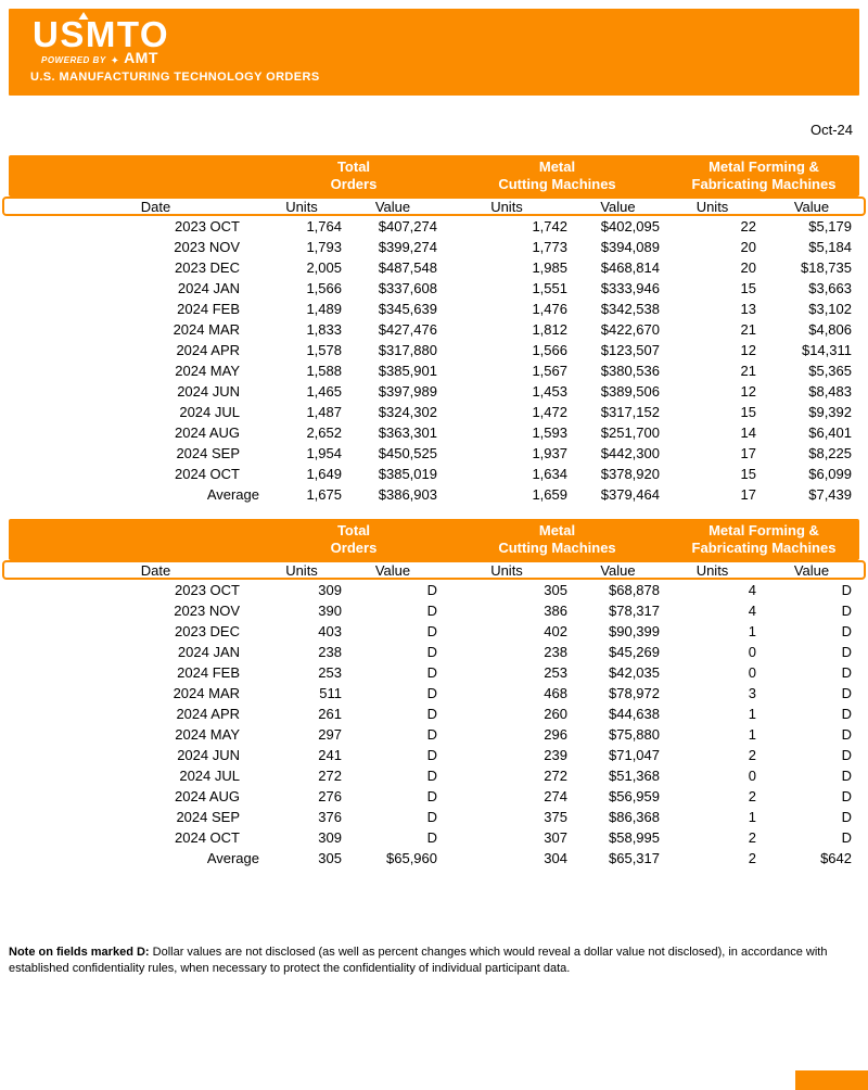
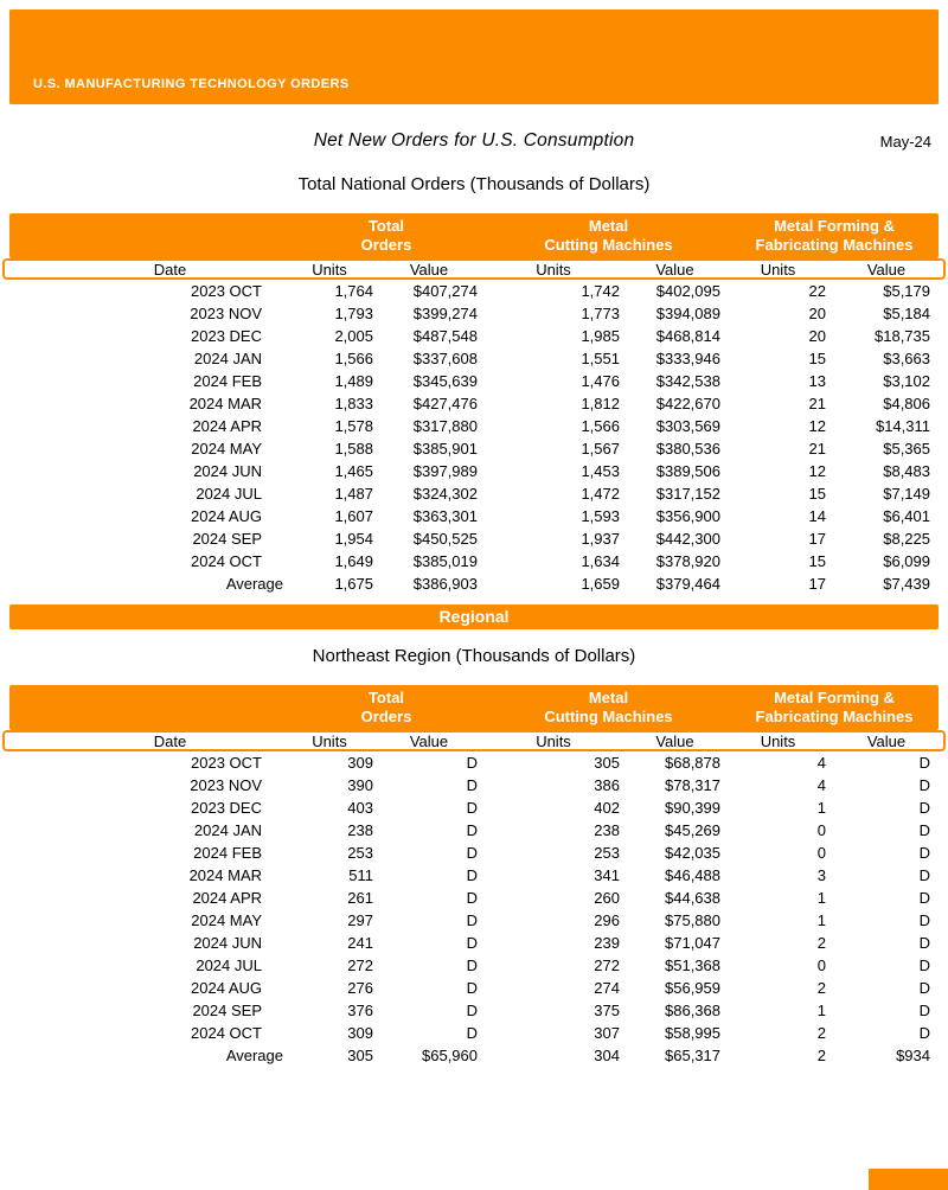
- USMTO
- POWERED BY
- ✦
- AMT
  U.S. MANUFACTURING TECHNOLOGY ORDERS
+ Net New Orders for U.S. Consumption
- Oct-24
+ May-24
+ Total National Orders (Thousands of Dollars)
  Total
  Orders
  Metal
  Cutting Machines
  Metal Forming &
  Fabricating Machines
  Date
  Units
  Value
  Units
  Value
  Units
  Value
  2023 OCT
  1,764
  $407,274
  1,742
  $402,095
  22
  $5,179
  2023 NOV
  1,793
  $399,274
  1,773
  $394,089
  20
  $5,184
  2023 DEC
  2,005
  $487,548
  1,985
  $468,814
  20
  $18,735
  2024 JAN
  1,566
  $337,608
  1,551
  $333,946
  15
  $3,663
  2024 FEB
  1,489
  $345,639
  1,476
  $342,538
  13
  $3,102
  2024 MAR
  1,833
  $427,476
  1,812
  $422,670
  21
  $4,806
  2024 APR
  1,578
  $317,880
  1,566
- $123,507
+ $303,569
  12
  $14,311
  2024 MAY
  1,588
  $385,901
  1,567
  $380,536
  21
  $5,365
  2024 JUN
  1,465
  $397,989
  1,453
  $389,506
  12
  $8,483
  2024 JUL
  1,487
  $324,302
  1,472
  $317,152
  15
- $9,392
+ $7,149
  2024 AUG
- 2,652
+ 1,607
  $363,301
  1,593
- $251,700
+ $356,900
  14
  $6,401
  2024 SEP
  1,954
  $450,525
  1,937
  $442,300
  17
  $8,225
  2024 OCT
  1,649
  $385,019
  1,634
  $378,920
  15
  $6,099
  Average
  1,675
  $386,903
  1,659
  $379,464
  17
  $7,439
+ Regional
+ Northeast Region (Thousands of Dollars)
  Total
  Orders
  Metal
  Cutting Machines
  Metal Forming &
  Fabricating Machines
  Date
  Units
  Value
  Units
  Value
  Units
  Value
  2023 OCT
  309
  D
  305
  $68,878
  4
  D
  2023 NOV
  390
  D
  386
  $78,317
  4
  D
  2023 DEC
  403
  D
  402
  $90,399
  1
  D
  2024 JAN
  238
  D
  238
  $45,269
  0
  D
  2024 FEB
  253
  D
  253
  $42,035
  0
  D
  2024 MAR
  511
  D
- 468
+ 341
- $78,972
+ $46,488
  3
  D
  2024 APR
  261
  D
  260
  $44,638
  1
  D
  2024 MAY
  297
  D
  296
  $75,880
  1
  D
  2024 JUN
  241
  D
  239
  $71,047
  2
  D
  2024 JUL
  272
  D
  272
  $51,368
  0
  D
  2024 AUG
  276
  D
  274
  $56,959
  2
  D
  2024 SEP
  376
  D
  375
  $86,368
  1
  D
  2024 OCT
  309
  D
  307
  $58,995
  2
  D
  Average
  305
  $65,960
  304
  $65,317
  2
- $642
+ $934
- Note on fields marked D: Dollar values are not disclosed (as well as percent changes which would reveal a dollar value not disclosed), in accordance with established confidentiality rules, when necessary to protect the confidentiality of individual participant data.
